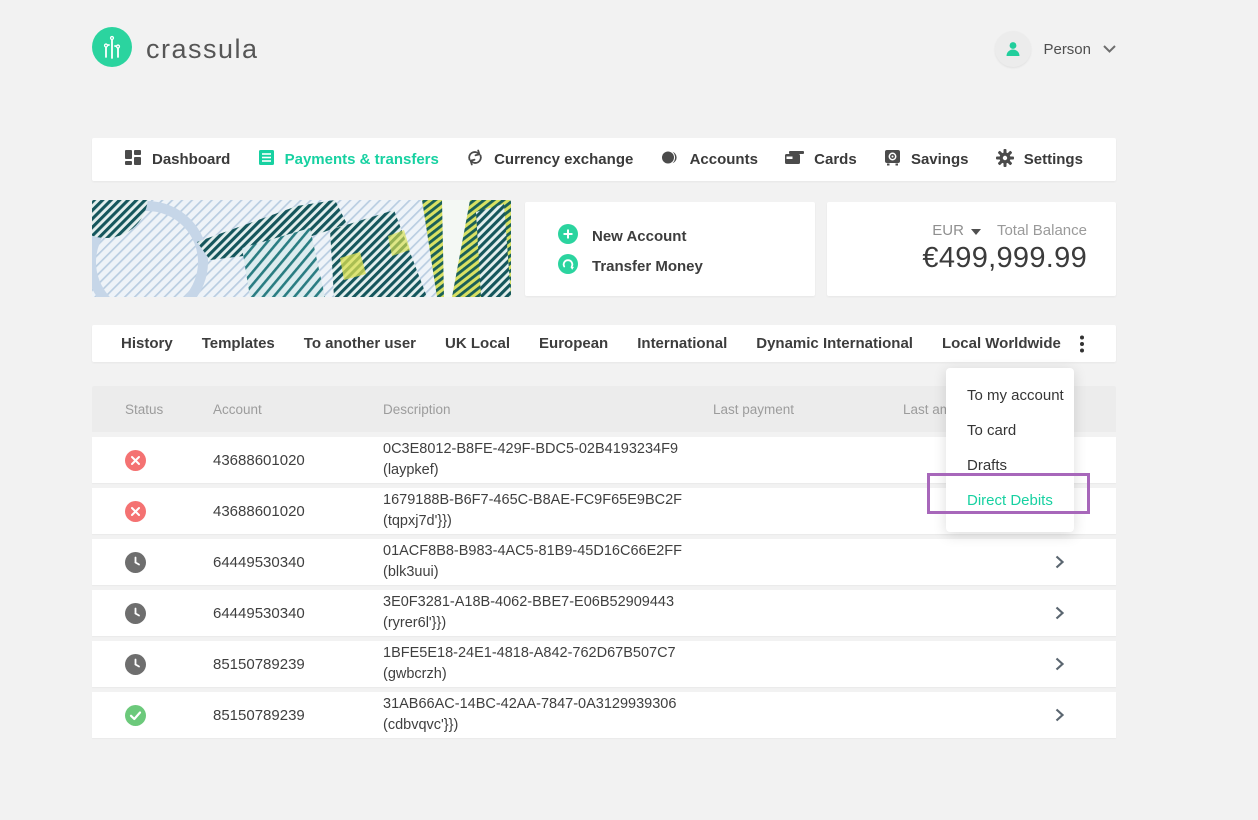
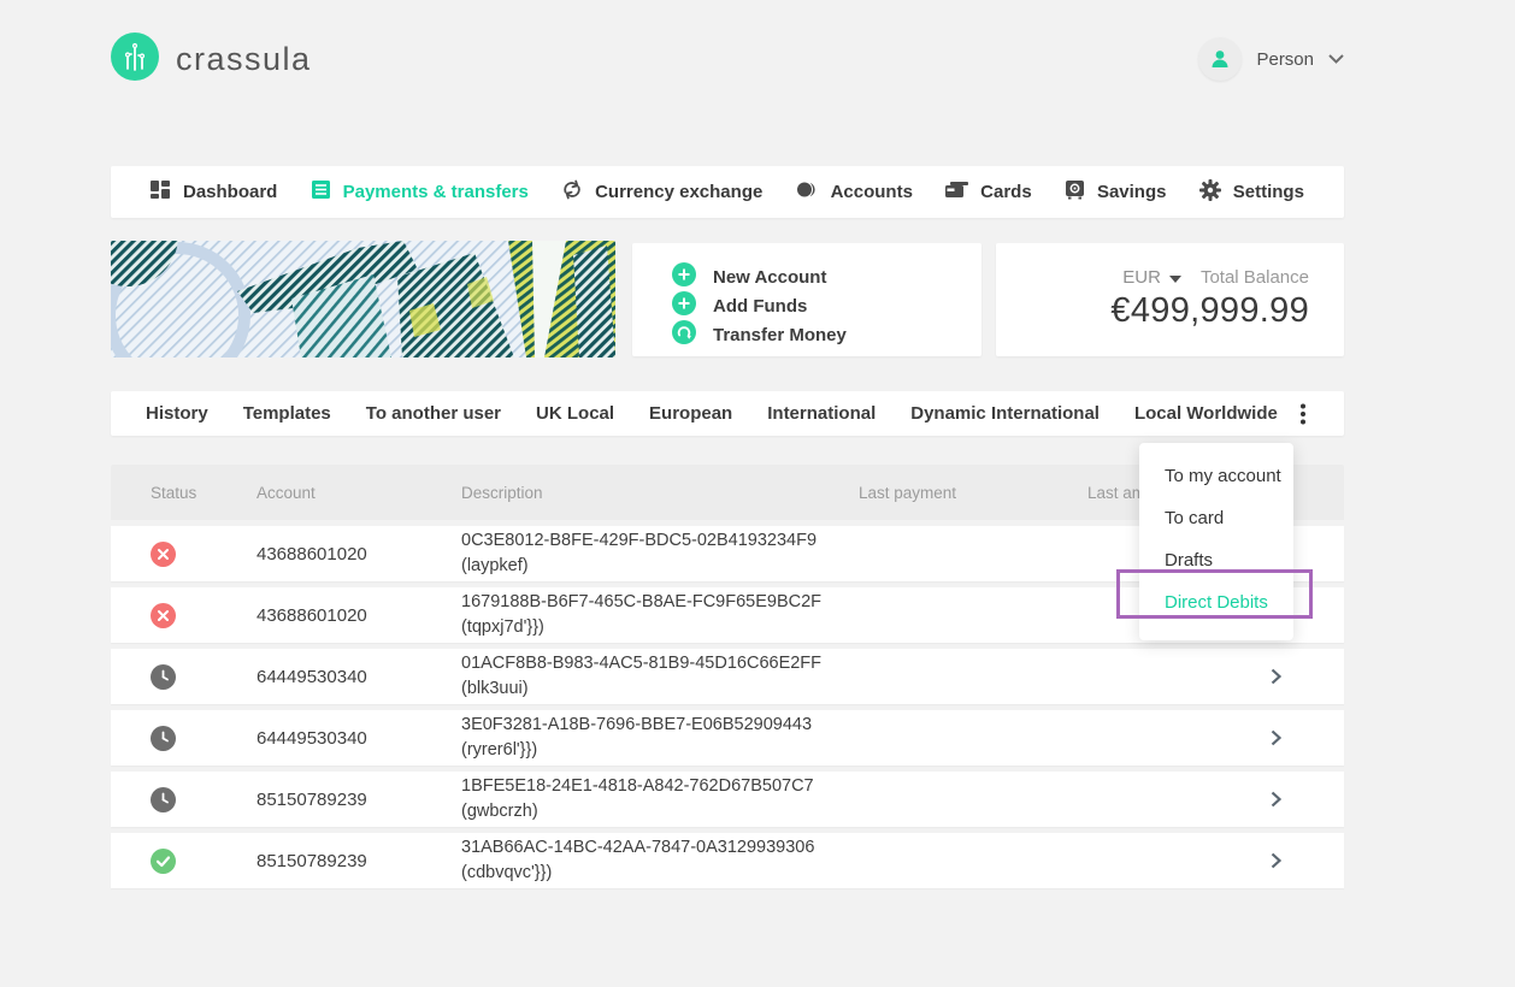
  crassula
  Person
  Dashboard
  Payments & transfers
  Currency exchange
  Accounts
  Cards
  Savings
  Settings
  New Account
+ Add Funds
  Transfer Money
  EUR
  Total Balance
  €499,999.99
  History
  Templates
  To another user
  UK Local
  European
  International
  Dynamic International
  Local Worldwide
  Status
  Account
  Description
  Last payment
  43688601020
  0C3E8012-B8FE-429F-BDC5-02B4193234F9
  (laypkef)
  43688601020
  1679188B-B6F7-465C-B8AE-FC9F65E9BC2F
  (tqpxj7d'}})
  64449530340
  01ACF8B8-B983-4AC5-81B9-45D16C66E2FF
  (blk3uui)
  64449530340
- 3E0F3281-A18B-4062-BBE7-E06B52909443
+ 3E0F3281-A18B-7696-BBE7-E06B52909443
  (ryrer6l'}})
  85150789239
  1BFE5E18-24E1-4818-A842-762D67B507C7
  (gwbcrzh)
  85150789239
  31AB66AC-14BC-42AA-7847-0A3129939306
  (cdbvqvc'}})
  To my account
  To card
  Drafts
  Direct Debits
